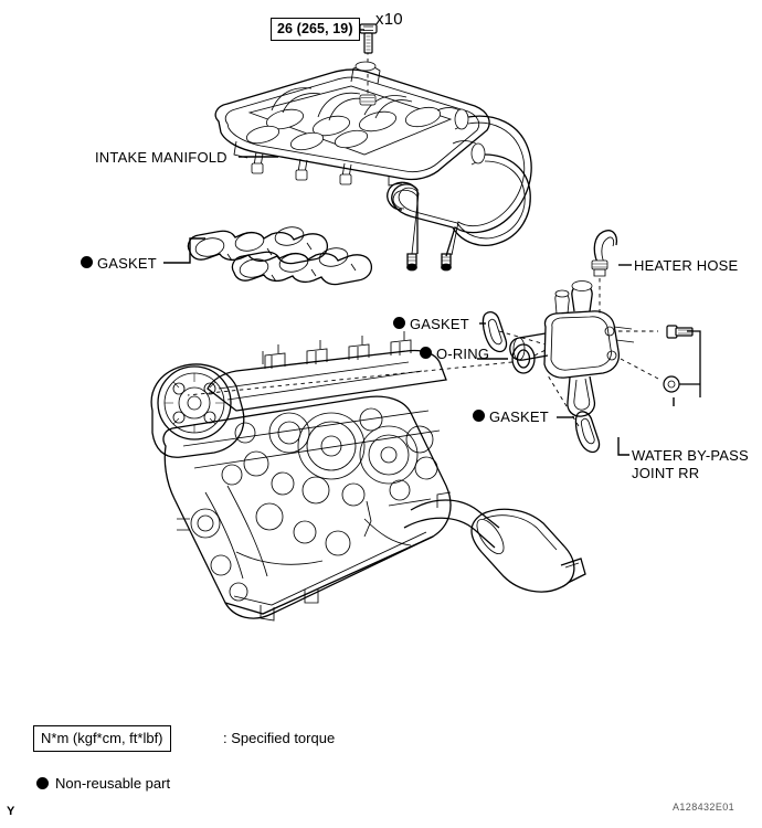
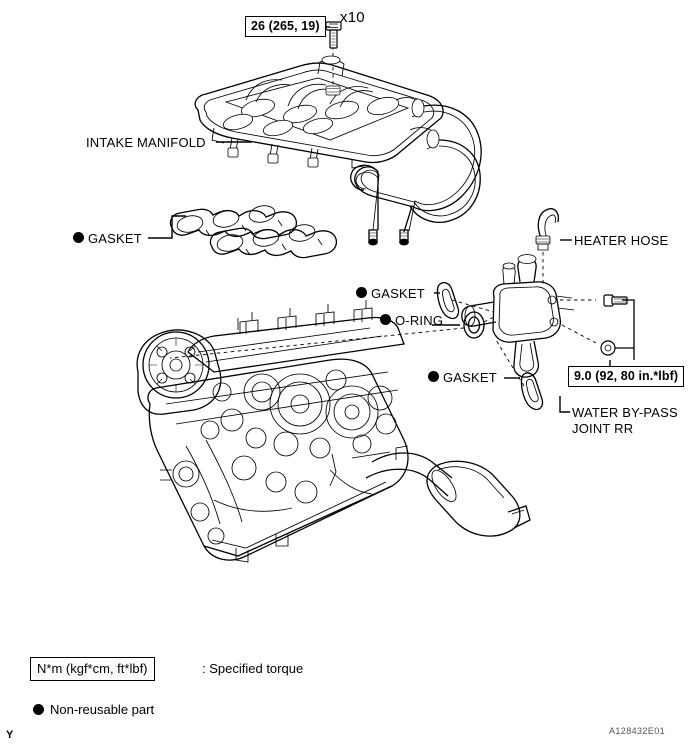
  26 (265, 19)
  x10
+ 9.0 (92, 80 in.*lbf)
  INTAKE MANIFOLD
  GASKET
  GASKET
  O-RING
  GASKET
  HEATER HOSE
  WATER BY-PASS
  JOINT RR
  N*m (kgf*cm, ft*lbf)
  : Specified torque
  Non-reusable part
  Y
  A128432E01
